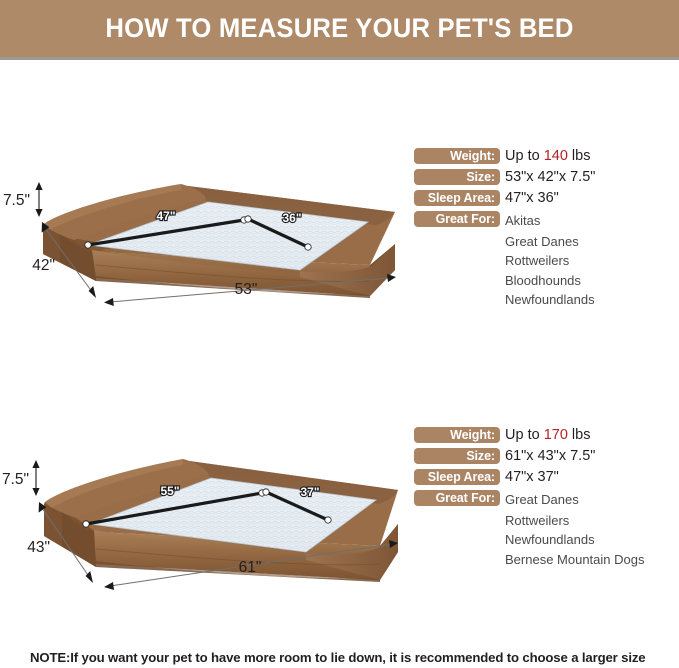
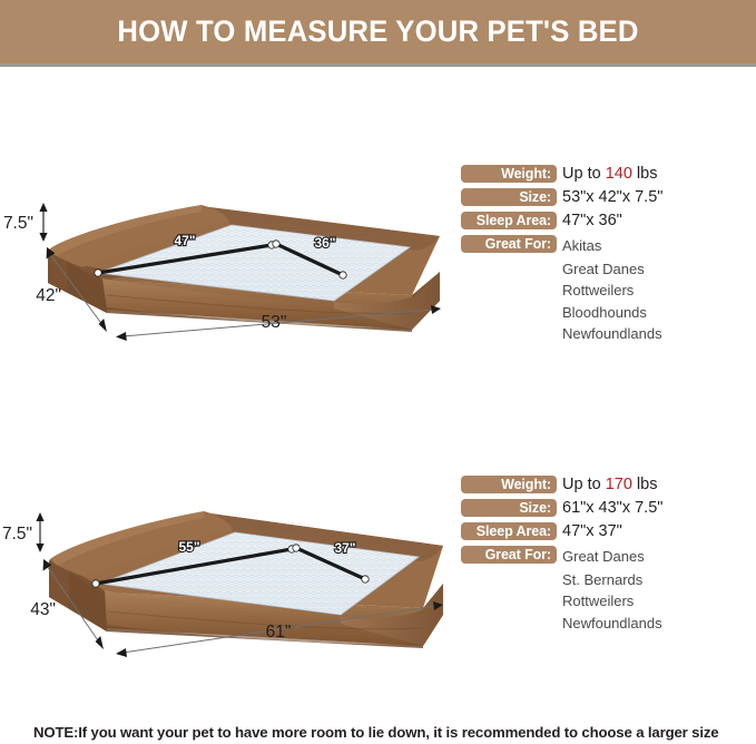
  HOW TO MEASURE YOUR PET'S BED
  47"
  36"
  7.5"
  42"
  53"
  55"
  37"
  7.5"
  43"
  61"
  Weight:
  Up to 140 lbs
  Size:
  53"x 42"x 7.5"
  Sleep Area:
  47"x 36"
  Great For:
  Akitas
  Great Danes
  Rottweilers
  Bloodhounds
  Newfoundlands
  Weight:
  Up to 170 lbs
  Size:
  61"x 43"x 7.5"
  Sleep Area:
  47"x 37"
  Great For:
  Great Danes
+ St. Bernards
  Rottweilers
  Newfoundlands
- Bernese Mountain Dogs
  NOTE:If you want your pet to have more room to lie down, it is recommended to choose a larger size
